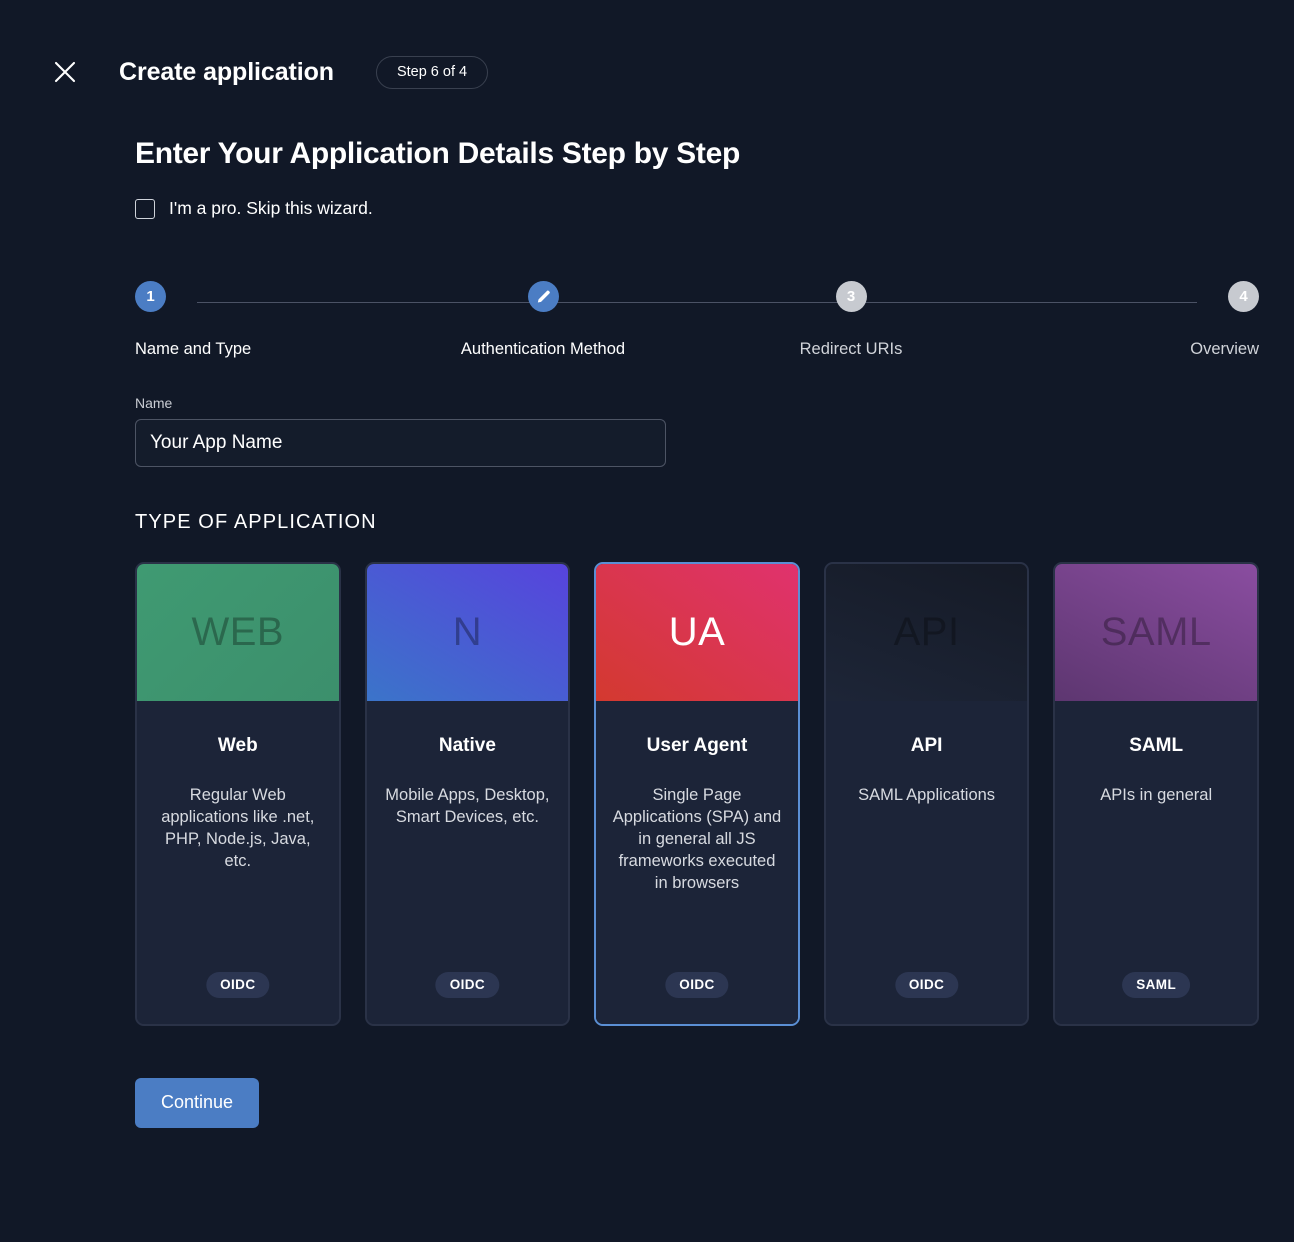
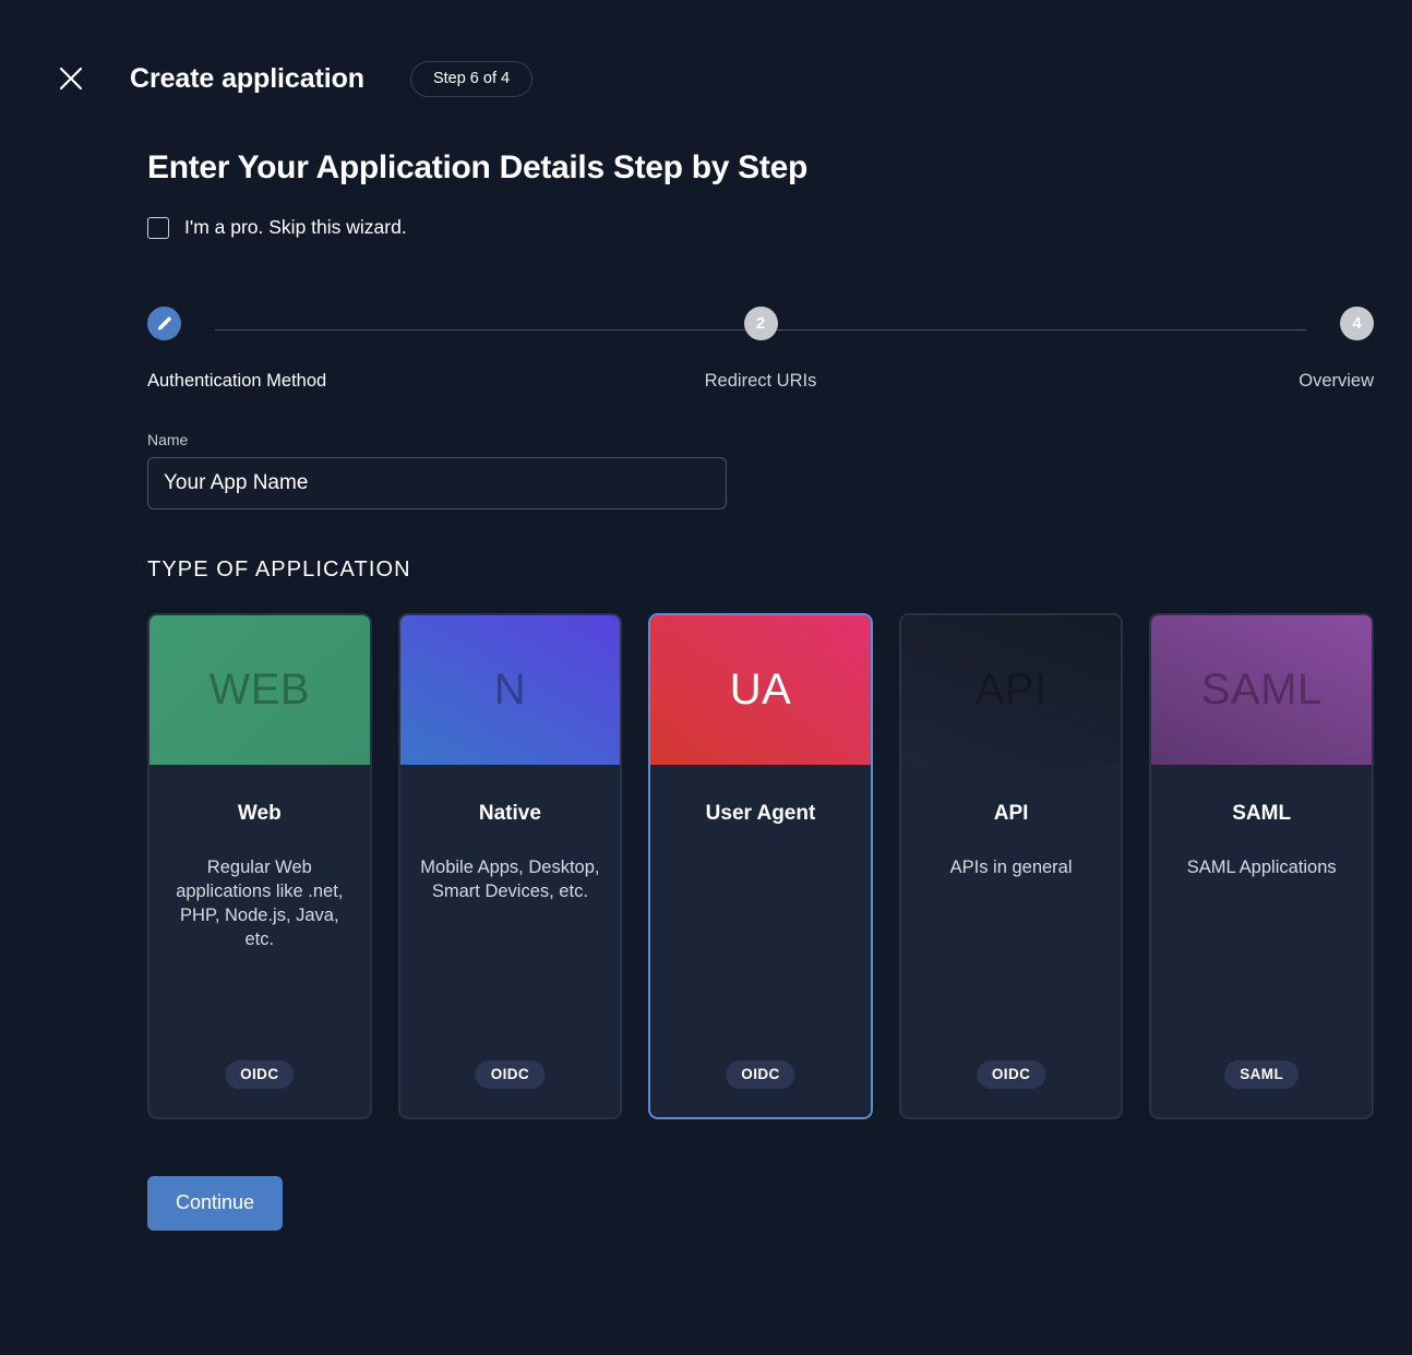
  Create application
  Step 6 of 4
  Enter Your Application Details Step by Step
  I'm a pro. Skip this wizard.
- 1
- Name and Type
  Authentication Method
- 3
+ 2
  Redirect URIs
  4
  Overview
  Name
  Your App Name
  TYPE OF APPLICATION
  WEB
  Web
  Regular Web applications like .net, PHP, Node.js, Java, etc.
  OIDC
  N
  Native
  Mobile Apps, Desktop, Smart Devices, etc.
  OIDC
  UA
  User Agent
- Single Page Applications (SPA) and in general all JS frameworks executed in browsers
  OIDC
  API
- SAML Applications
+ APIs in general
  OIDC
  SAML
  SAML
- APIs in general
+ SAML Applications
  SAML
  Continue
